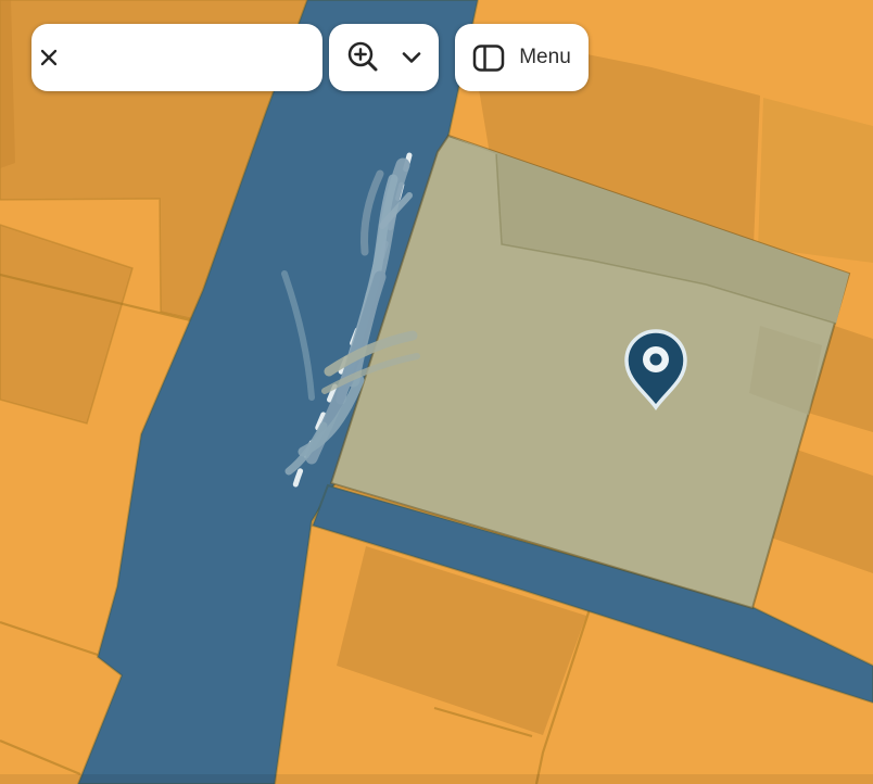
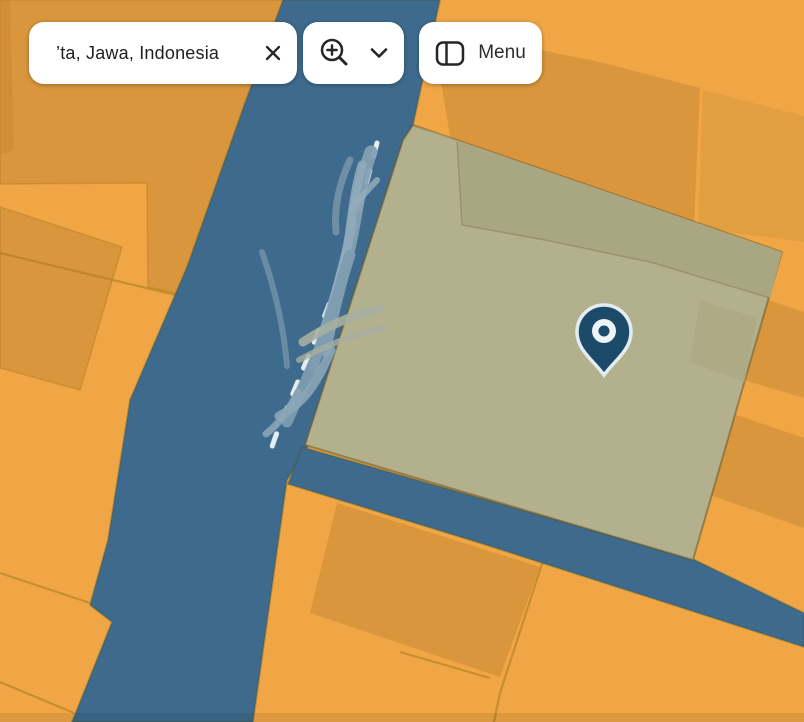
+ ’ta, Jawa, Indonesia
  Menu
